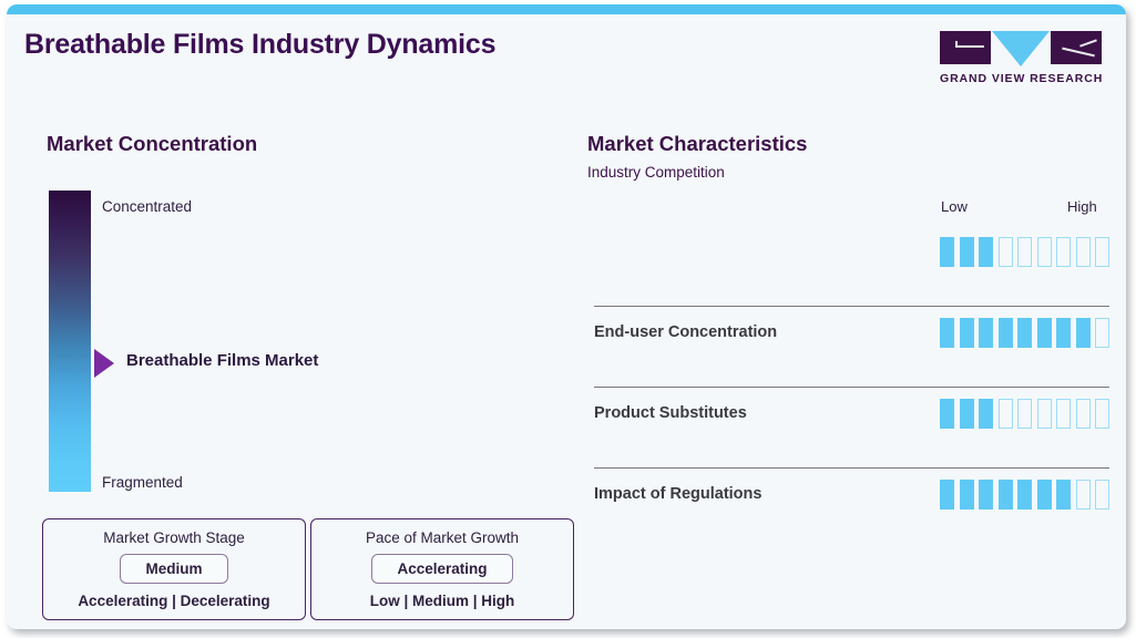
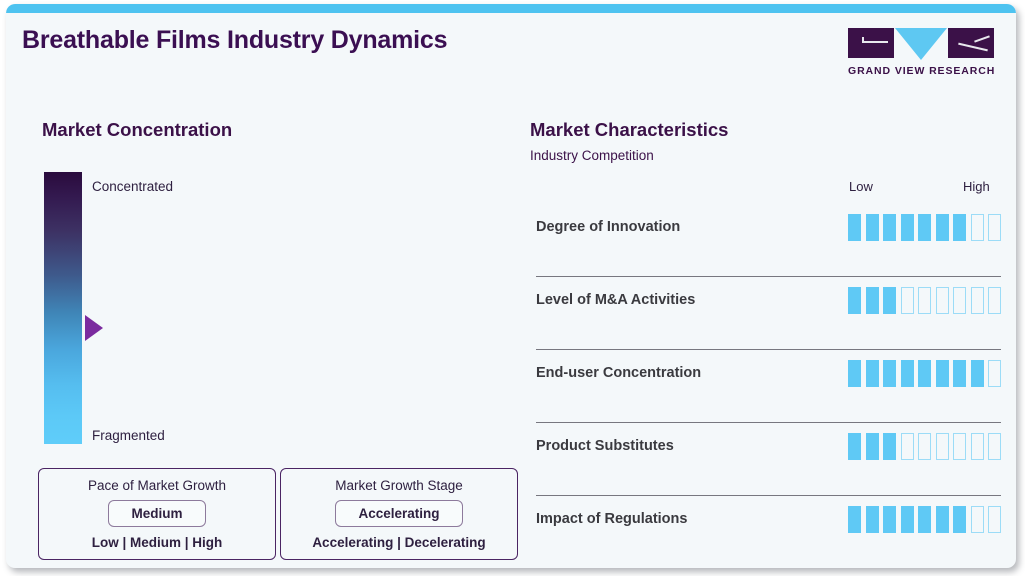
  Breathable Films Industry Dynamics
  GRAND VIEW RESEARCH
  Market Concentration
  Concentrated
  Fragmented
- Breathable Films Market
- Market Growth Stage
+ Pace of Market Growth
  Medium
- Accelerating | Decelerating
+ Low | Medium | High
- Pace of Market Growth
+ Market Growth Stage
  Accelerating
- Low | Medium | High
+ Accelerating | Decelerating
  Market Characteristics
  Industry Competition
  Low
  High
+ Degree of Innovation
+ Level of M&A Activities
  End-user Concentration
  Product Substitutes
  Impact of Regulations
